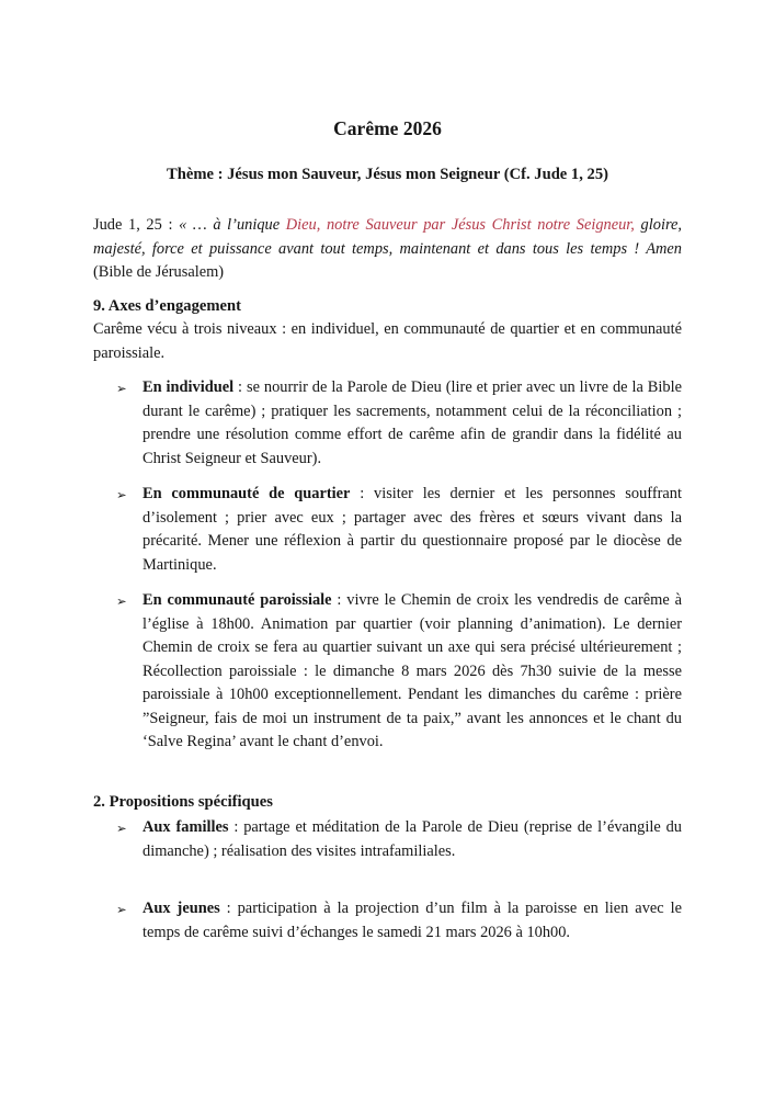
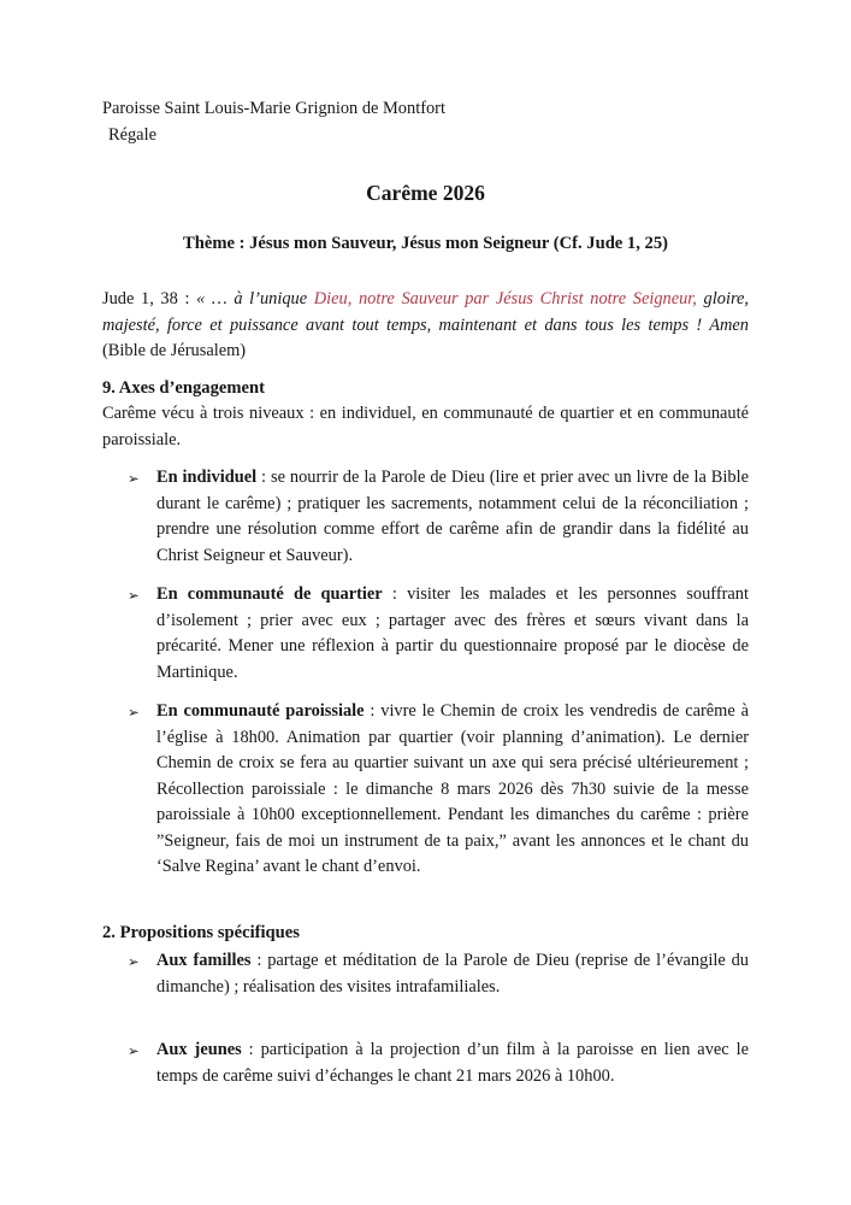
+ Paroisse Saint Louis-Marie Grignion de Montfort
+ Régale
  Carême 2026
  Thème : Jésus mon Sauveur, Jésus mon Seigneur (Cf. Jude 1, 25)
- Jude 1, 25 : « … à l’unique Dieu, notre Sauveur par Jésus Christ notre Seigneur, gloire, majesté, force et puissance avant tout temps, maintenant et dans tous les temps ! Amen (Bible de Jérusalem)
+ Jude 1, 38 : « … à l’unique Dieu, notre Sauveur par Jésus Christ notre Seigneur, gloire, majesté, force et puissance avant tout temps, maintenant et dans tous les temps ! Amen (Bible de Jérusalem)
  9. Axes d’engagement
  Carême vécu à trois niveaux : en individuel, en communauté de quartier et en communauté paroissiale.
  ➢
  En individuel : se nourrir de la Parole de Dieu (lire et prier avec un livre de la Bible durant le carême) ; pratiquer les sacrements, notamment celui de la réconciliation ; prendre une résolution comme effort de carême afin de grandir dans la fidélité au Christ Seigneur et Sauveur).
  ➢
- En communauté de quartier : visiter les dernier et les personnes souffrant d’isolement ; prier avec eux ; partager avec des frères et sœurs vivant dans la précarité. Mener une réflexion à partir du questionnaire proposé par le diocèse de Martinique.
+ En communauté de quartier : visiter les malades et les personnes souffrant d’isolement ; prier avec eux ; partager avec des frères et sœurs vivant dans la précarité. Mener une réflexion à partir du questionnaire proposé par le diocèse de Martinique.
  ➢
  En communauté paroissiale : vivre le Chemin de croix les vendredis de carême à l’église à 18h00. Animation par quartier (voir planning d’animation). Le dernier Chemin de croix se fera au quartier suivant un axe qui sera précisé ultérieurement ; Récollection paroissiale : le dimanche 8 mars 2026 dès 7h30 suivie de la messe paroissiale à 10h00 exceptionnellement. Pendant les dimanches du carême : prière ”Seigneur, fais de moi un instrument de ta paix,” avant les annonces et le chant du ‘Salve Regina’ avant le chant d’envoi.
  2. Propositions spécifiques
  ➢
  Aux familles : partage et méditation de la Parole de Dieu (reprise de l’évangile du dimanche) ; réalisation des visites intrafamiliales.
  ➢
- Aux jeunes : participation à la projection d’un film à la paroisse en lien avec le temps de carême suivi d’échanges le samedi 21 mars 2026 à 10h00.
+ Aux jeunes : participation à la projection d’un film à la paroisse en lien avec le temps de carême suivi d’échanges le chant 21 mars 2026 à 10h00.
